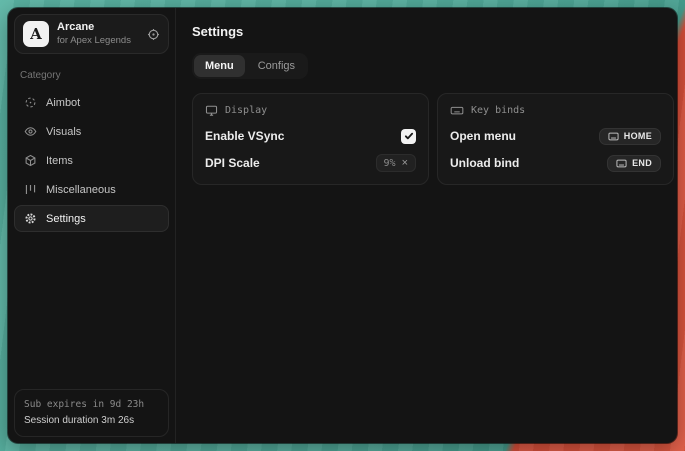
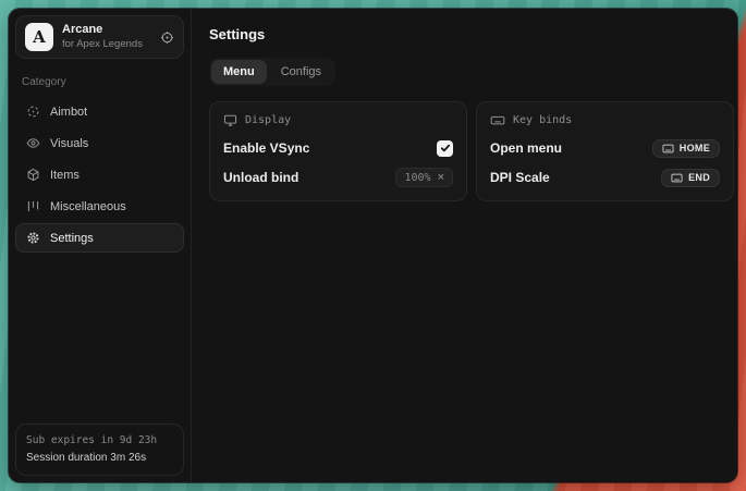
  A
  Arcane
  for Apex Legends
  Category
  Aimbot
  Visuals
  Items
  Miscellaneous
  Settings
  Sub expires in 9d 23h
  Session duration 3m 26s
  Settings
  Menu
  Configs
  Display
  Enable VSync
- DPI Scale
+ Unload bind
- 9%
+ 100%
  ×
  Key binds
  Open menu
  HOME
- Unload bind
+ DPI Scale
  END
